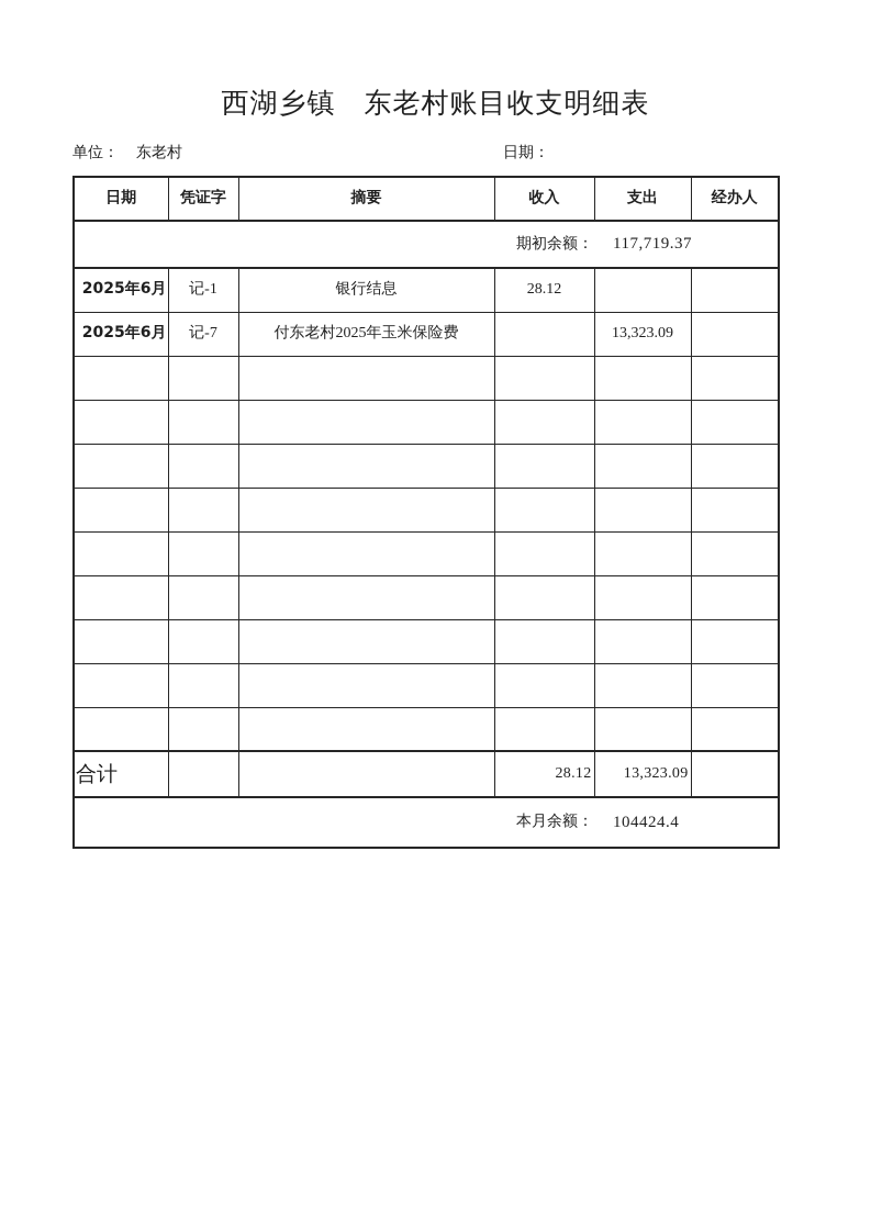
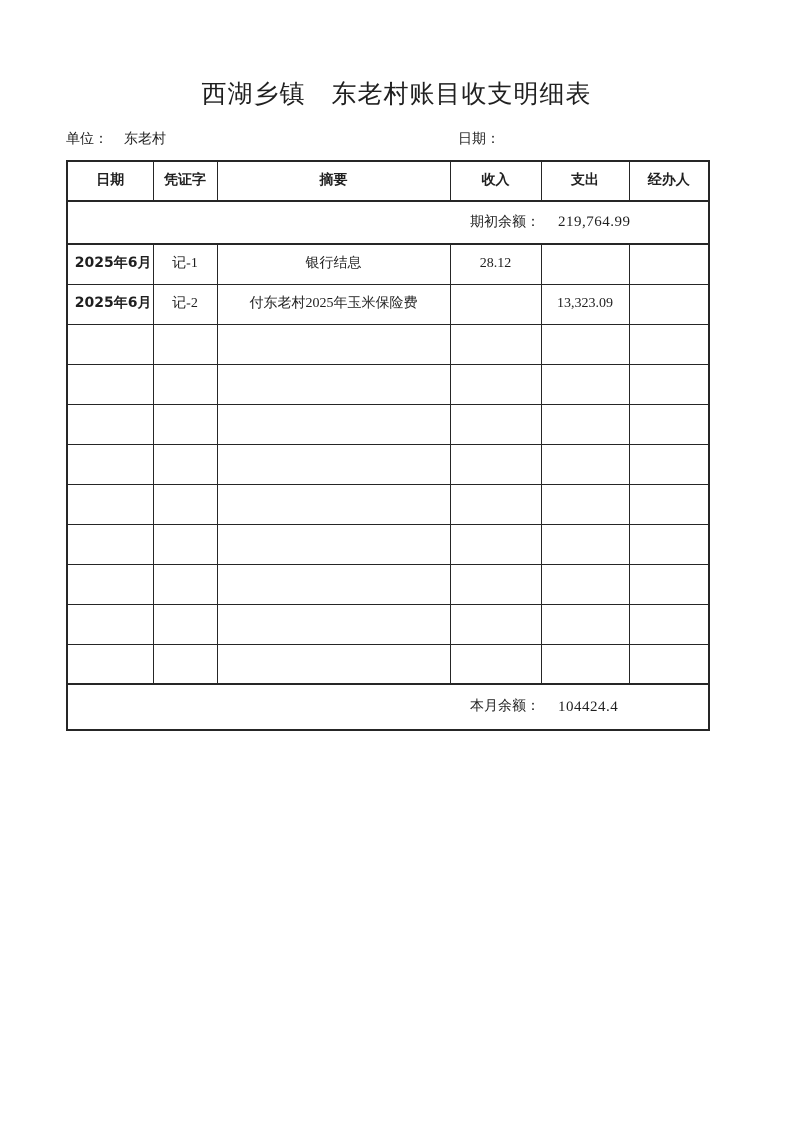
  西湖乡镇 东老村账目收支明细表
  单位：
  东老村
  日期：
  日期	凭证字	摘要	收入	支出	经办人
- 期初余额： 117,719.37
+ 期初余额： 219,764.99
  2025年6月	记-1	银行结息	28.12
- 2025年6月	记-7	付东老村2025年玉米保险费		13,323.09
+ 2025年6月	记-2	付东老村2025年玉米保险费		13,323.09
- 合计			28.12	13,323.09
  本月余额： 104424.4
